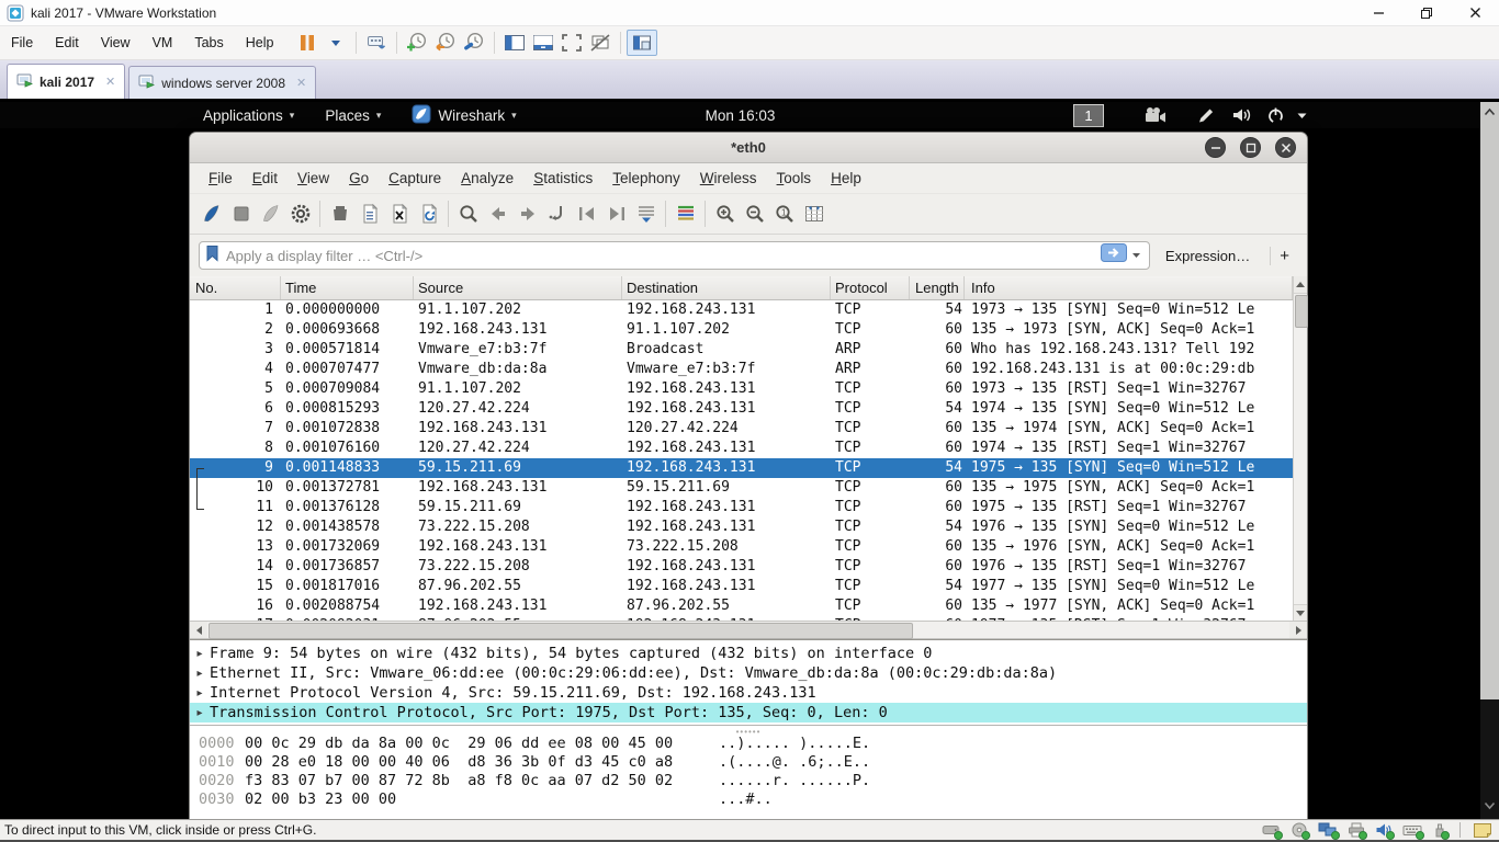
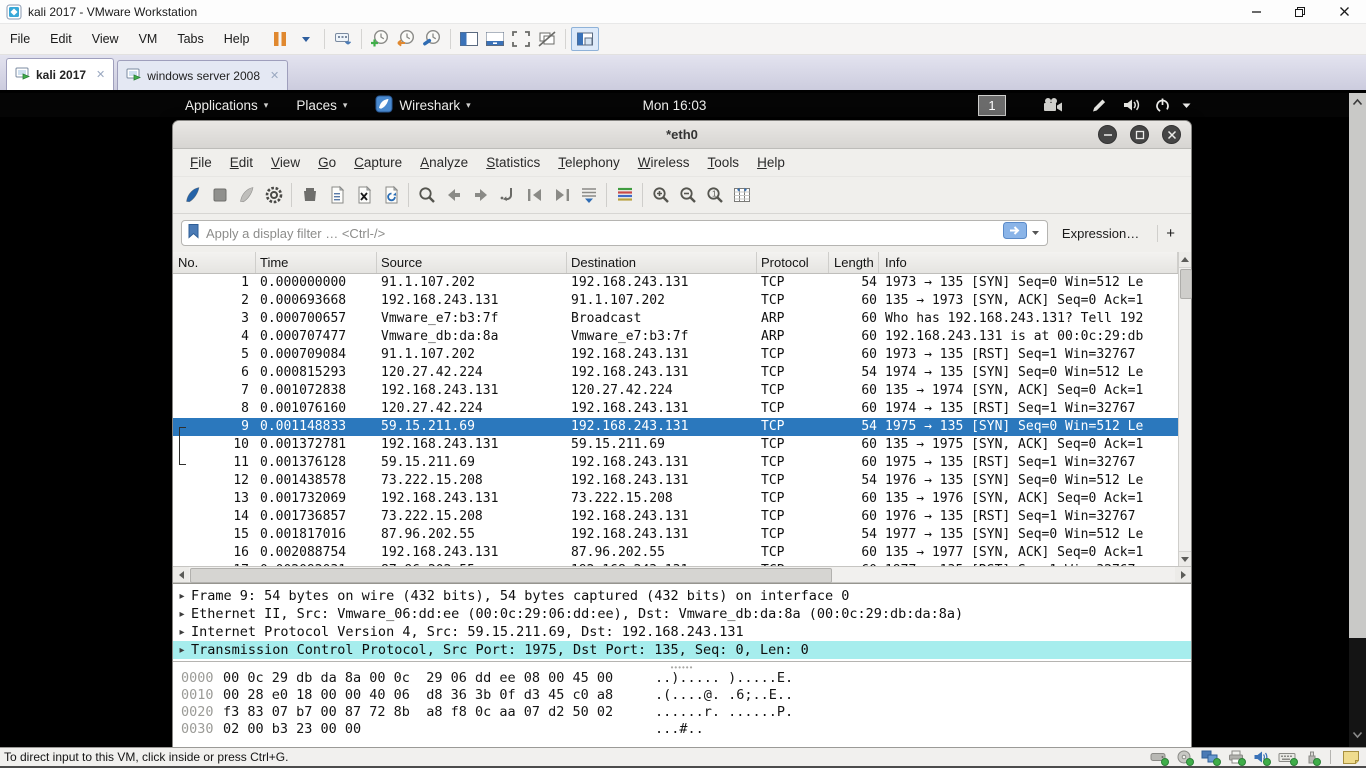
  kali 2017 - VMware Workstation
  File Edit View VM Tabs Help
  kali 2017
  ✕
  windows server 2008
  ✕
  Applications
  ▾
  Places
  ▾
  Wireshark
  ▾
  Mon 16:03
  1
  *eth0
  File
  Edit
  View
  Go
  Capture
  Analyze
  Statistics
  Telephony
  Wireless
  Tools
  Help
  1
  Apply a display filter … <Ctrl-/>
  Expression…
  +
  No.
  Time
  Source
  Destination
  Protocol
  Length
  Info
  1
  0.000000000
  91.1.107.202
  192.168.243.131
  TCP
  54
  1973 → 135 [SYN] Seq=0 Win=512 Le
  2
  0.000693668
  192.168.243.131
  91.1.107.202
  TCP
  60
  135 → 1973 [SYN, ACK] Seq=0 Ack=1
  3
- 0.000571814
+ 0.000700657
  Vmware_e7:b3:7f
  Broadcast
  ARP
  60
  Who has 192.168.243.131? Tell 192
  4
  0.000707477
  Vmware_db:da:8a
  Vmware_e7:b3:7f
  ARP
  60
  192.168.243.131 is at 00:0c:29:db
  5
  0.000709084
  91.1.107.202
  192.168.243.131
  TCP
  60
  1973 → 135 [RST] Seq=1 Win=32767
  6
  0.000815293
  120.27.42.224
  192.168.243.131
  TCP
  54
  1974 → 135 [SYN] Seq=0 Win=512 Le
  7
  0.001072838
  192.168.243.131
  120.27.42.224
  TCP
  60
  135 → 1974 [SYN, ACK] Seq=0 Ack=1
  8
  0.001076160
  120.27.42.224
  192.168.243.131
  TCP
  60
  1974 → 135 [RST] Seq=1 Win=32767
  9
  0.001148833
  59.15.211.69
  192.168.243.131
  TCP
  54
  1975 → 135 [SYN] Seq=0 Win=512 Le
  10
  0.001372781
  192.168.243.131
  59.15.211.69
  TCP
  60
  135 → 1975 [SYN, ACK] Seq=0 Ack=1
  11
  0.001376128
  59.15.211.69
  192.168.243.131
  TCP
  60
  1975 → 135 [RST] Seq=1 Win=32767
  12
  0.001438578
  73.222.15.208
  192.168.243.131
  TCP
  54
  1976 → 135 [SYN] Seq=0 Win=512 Le
  13
  0.001732069
  192.168.243.131
  73.222.15.208
  TCP
  60
  135 → 1976 [SYN, ACK] Seq=0 Ack=1
  14
  0.001736857
  73.222.15.208
  192.168.243.131
  TCP
  60
  1976 → 135 [RST] Seq=1 Win=32767
  15
  0.001817016
  87.96.202.55
  192.168.243.131
  TCP
  54
  1977 → 135 [SYN] Seq=0 Win=512 Le
  16
  0.002088754
  192.168.243.131
  87.96.202.55
  TCP
  60
  135 → 1977 [SYN, ACK] Seq=0 Ack=1
  ▸
  Frame 9: 54 bytes on wire (432 bits), 54 bytes captured (432 bits) on interface 0
  ▸
  Ethernet II, Src: Vmware_06:dd:ee (00:0c:29:06:dd:ee), Dst: Vmware_db:da:8a (00:0c:29:db:da:8a)
  ▸
  Internet Protocol Version 4, Src: 59.15.211.69, Dst: 192.168.243.131
  ▸
  Transmission Control Protocol, Src Port: 1975, Dst Port: 135, Seq: 0, Len: 0
  ••••••
  0000
  00 0c 29 db da 8a 00 0c 29 06 dd ee 08 00 45 00
  ..)..... ).....E.
  0010
  00 28 e0 18 00 00 40 06 d8 36 3b 0f d3 45 c0 a8
  .(....@. .6;..E..
  0020
  f3 83 07 b7 00 87 72 8b a8 f8 0c aa 07 d2 50 02
  ......r. ......P.
  0030
  02 00 b3 23 00 00
  ...#..
  To direct input to this VM, click inside or press Ctrl+G.
